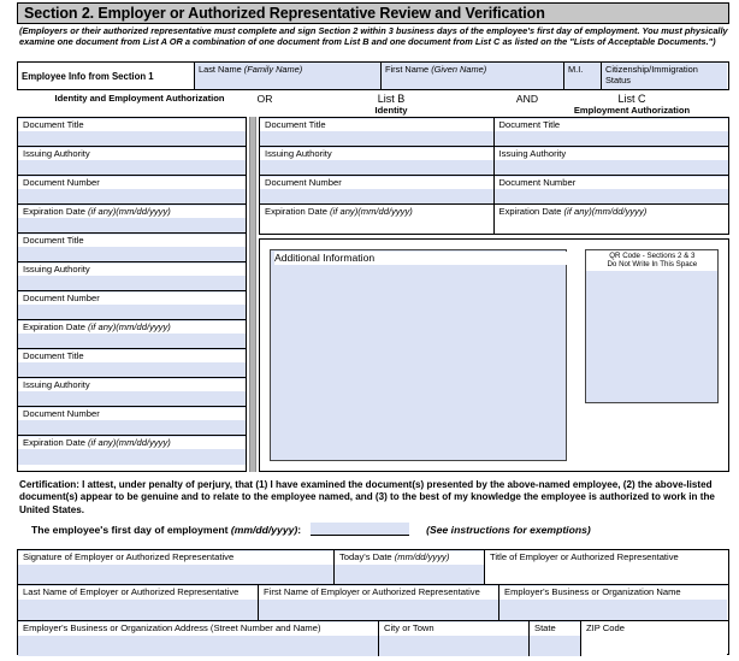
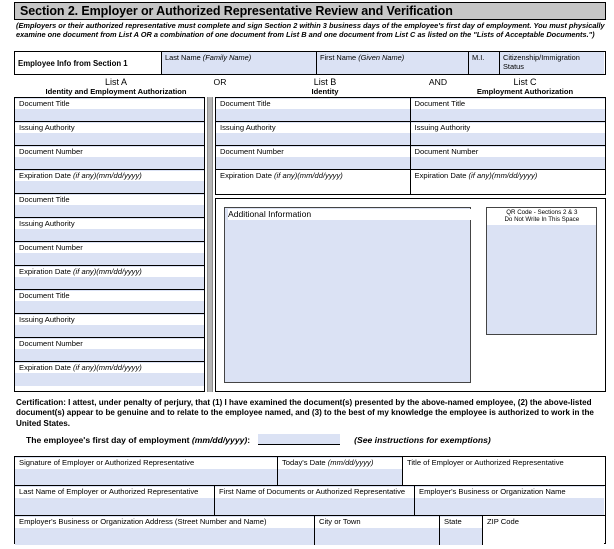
  Section 2. Employer or Authorized Representative Review and Verification
  (Employers or their authorized representative must complete and sign Section 2 within 3 business days of the employee's first day of employment. You must physically examine one document from List A OR a combination of one document from List B and one document from List C as listed on the "Lists of Acceptable Documents.")
  Employee Info from Section 1
  Last Name (Family Name)
  First Name (Given Name)
  M.I.
  Citizenship/Immigration Status
+ List A
  Identity and Employment Authorization
  OR
  List B
  Identity
  AND
  List C
  Employment Authorization
  Document Title
  Issuing Authority
  Document Number
  Expiration Date (if any)(mm/dd/yyyy)
  Document Title
  Issuing Authority
  Document Number
  Expiration Date (if any)(mm/dd/yyyy)
  Document Title
  Issuing Authority
  Document Number
  Expiration Date (if any)(mm/dd/yyyy)
  Document Title
  Issuing Authority
  Document Number
  Expiration Date (if any)(mm/dd/yyyy)
  Document Title
  Issuing Authority
  Document Number
  Expiration Date (if any)(mm/dd/yyyy)
  Additional Information
  Certification: I attest, under penalty of perjury, that (1) I have examined the document(s) presented by the above-named employee, (2) the above-listed document(s) appear to be genuine and to relate to the employee named, and (3) to the best of my knowledge the employee is authorized to work in the United States.
  The employee's first day of employment (mm/dd/yyyy):
  (See instructions for exemptions)
  Signature of Employer or Authorized Representative
  Today's Date (mm/dd/yyyy)
  Title of Employer or Authorized Representative
  Last Name of Employer or Authorized Representative
- First Name of Employer or Authorized Representative
+ First Name of Documents or Authorized Representative
  Employer's Business or Organization Name
  Employer's Business or Organization Address (Street Number and Name)
  City or Town
  State
  ZIP Code
